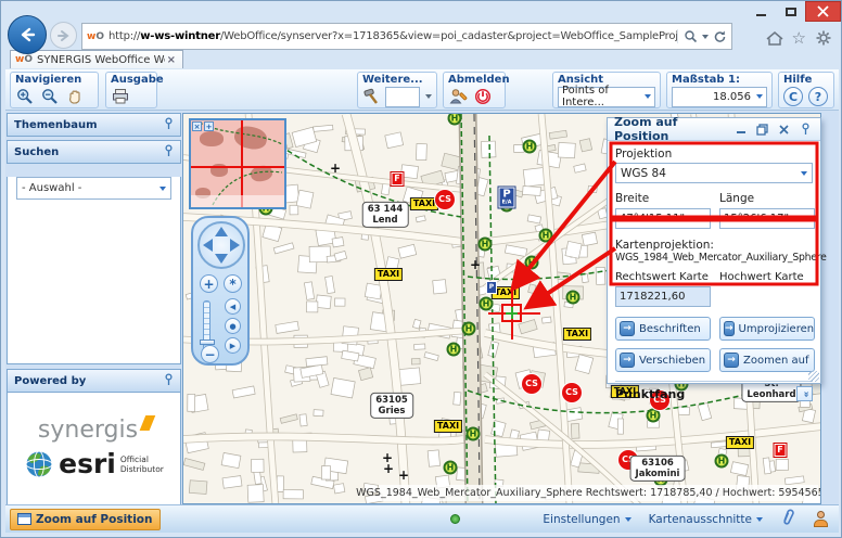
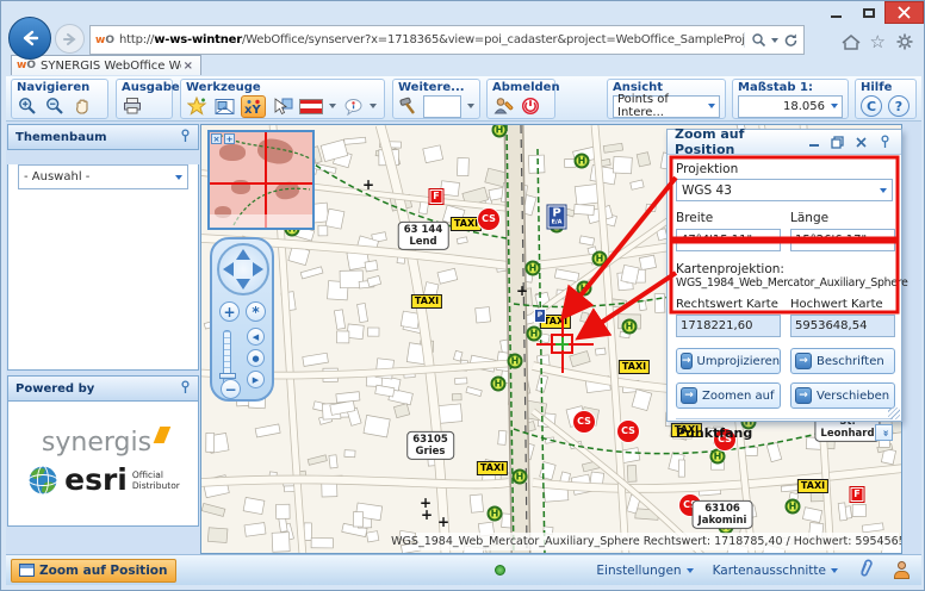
  wO
  http://w-ws-wintner/WebOffice/synserver?x=1718365&view=poi_cadaster&project=WebOffice_SampleProj
  ☆
  wO
  SYNERGIS WebOffice W
  ×
  Navigieren
  Ausga
+ Werkzeuge
+ xY
  Weitere...
  Abmelde
  Ansicht
  Points of Intere...
  Maßstab 1:
  18.056
  Hilfe
  C
  ?
  Themenbaum
- Suchen
  - Auswahl -
  Powered by
  synergis
  esri
  Official
  Distributor
  H
  H
  H
  H
  H
  H
  H
  H
  H
  H
  H
  H
  TAXI
  TAXI
  TAI
  TAXI
  TAXI
  TAXI
  TAXI
  CS
  CS
  CS
  CS
  F
  F
  P
  +
  +
  +
  +
  +
  63 144
  Lend
  63105
  Gries
  63106
  Jakomini
  Leonhard
  ×
  +
  +
  *
  ◀
  ●
  ▶
  −
  _1984_Web_Mercator_Auxiliary_Sphere Rechtswert: 1718785,40 / Hochwert: 595456
  Zoom auf Position
  Projektion
- WGS 84
+ WGS 43
  Breite
  Länge
  Kartenprojektion:
  WGS_1984_Web_Mercator_Auxiliary_Sph
  Rechtswert Karte
  1718221,60
  Hochwert Karte
+ 5953648,54
  →
- Beschriften
+ Umprojizieren
  →
- Umprojizieren
+ Beschriften
  →
- Verschieben
+ Zoomen auf
  →
- Zoomen auf
+ Verschieben
  Punktfang
  Zoom auf Position
  Einstellungen
  Kartenausschnitte
